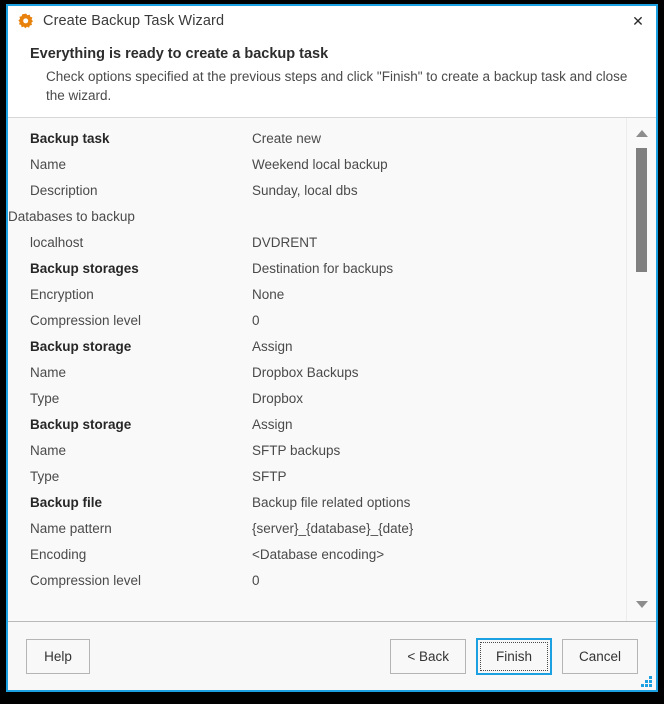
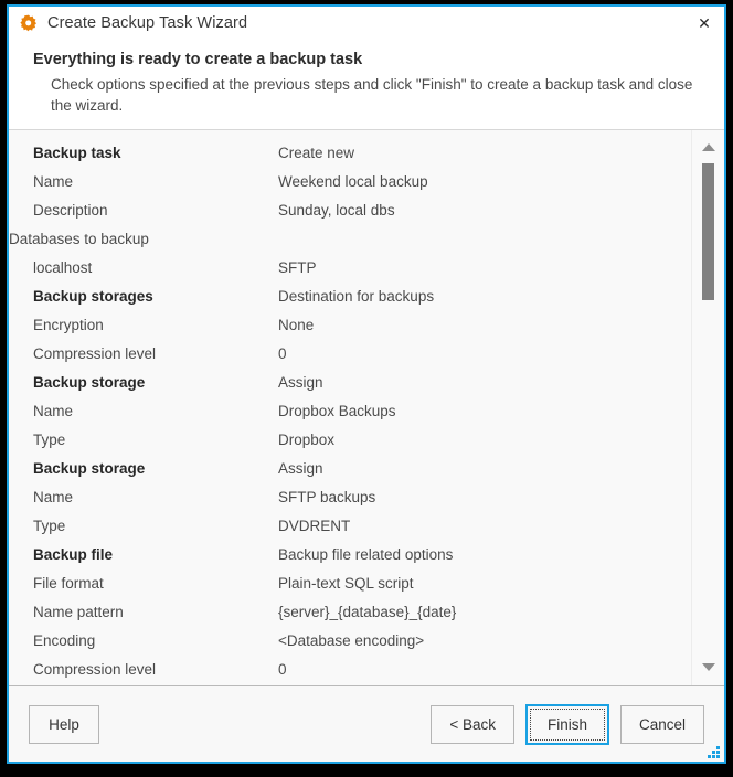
  Create Backup Task Wizard
  ✕
  Everything is ready to create a backup task
  Check options specified at the previous steps and click "Finish" to create a backup task and close the wizard.
  Backup task
  Create new
  Name
  Weekend local backup
  Description
  Sunday, local dbs
  Databases to backup
  localhost
- DVDRENT
+ SFTP
  Backup storages
  Destination for backups
  Encryption
  None
  Compression level
  0
  Backup storage
  Assign
  Name
  Dropbox Backups
  Type
  Dropbox
  Backup storage
  Assign
  Name
  SFTP backups
  Type
- SFTP
+ DVDRENT
  Backup file
  Backup file related options
+ File format
+ Plain-text SQL script
  Name pattern
  {server}_{database}_{date}
  Encoding
  <Database encoding>
  Compression level
  0
  Help
  < Back
  Finish
  Cancel
